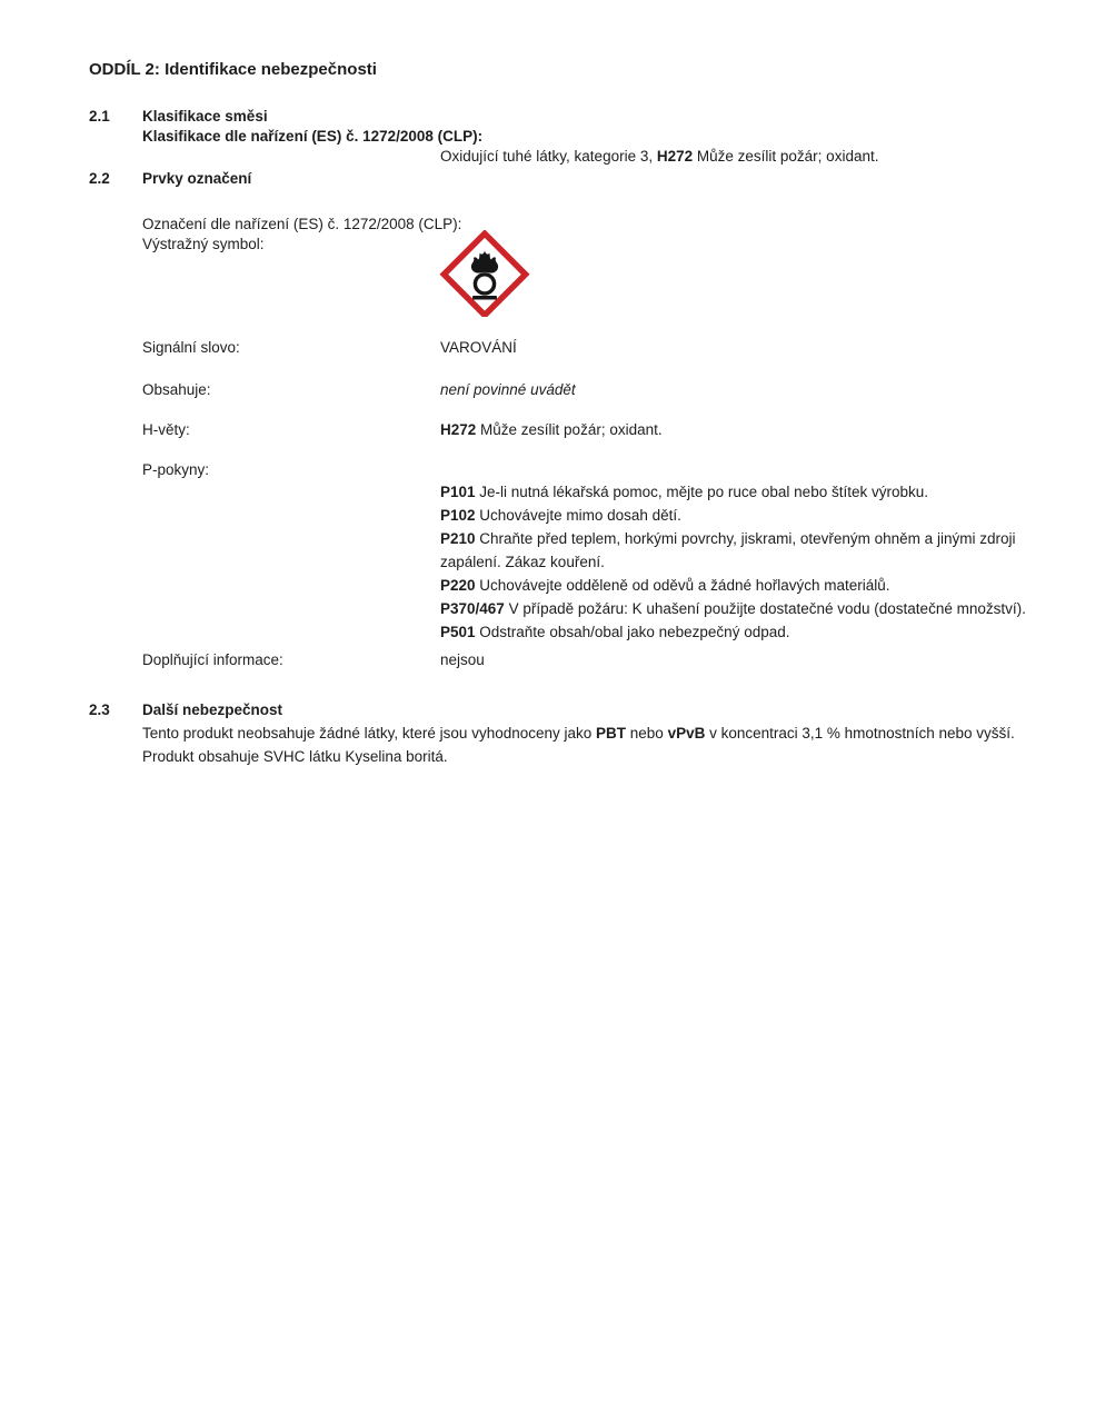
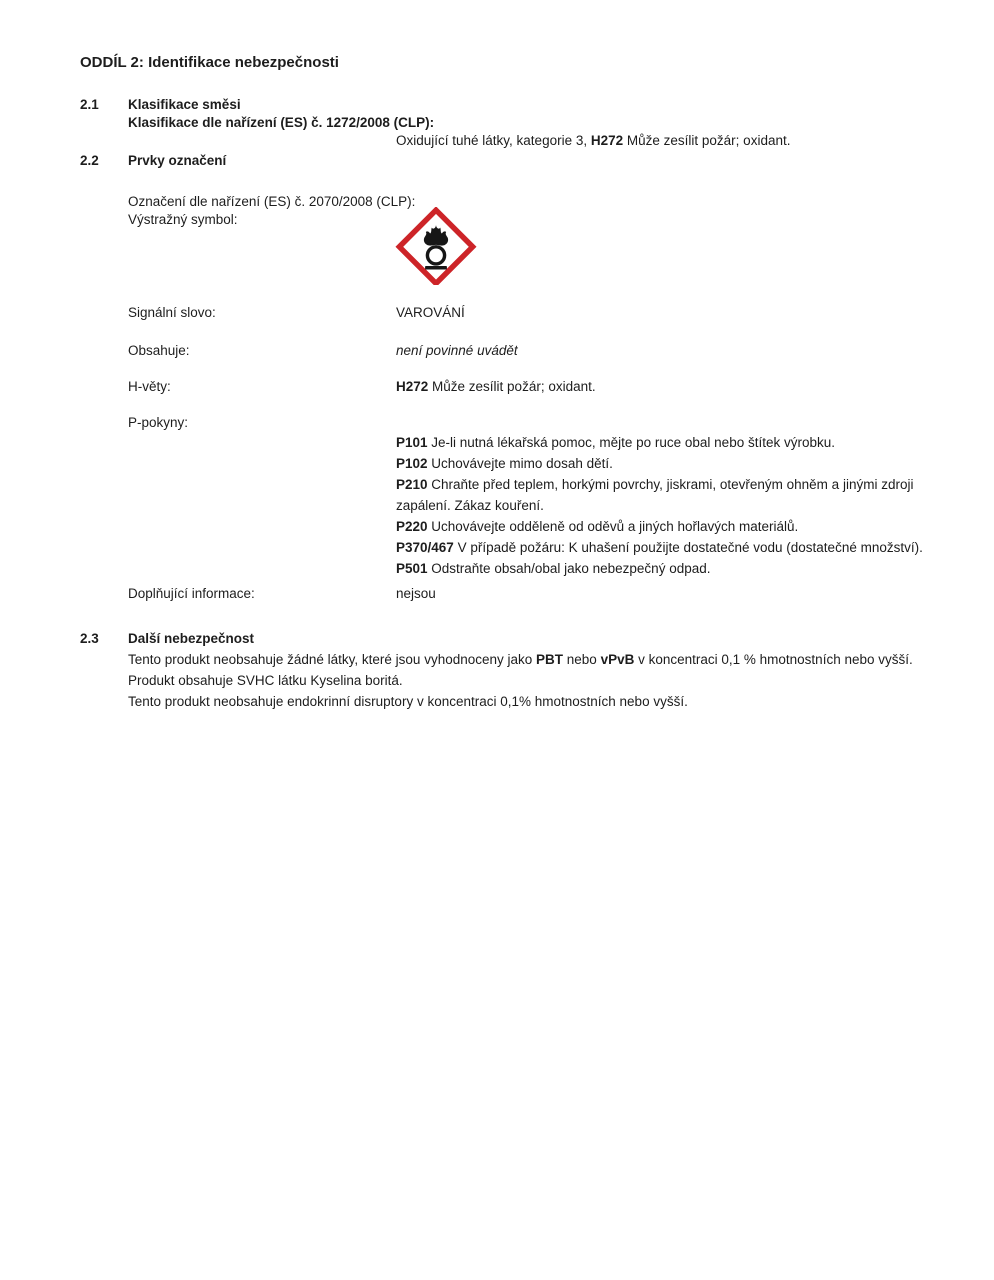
  ODDÍL 2: Identifikace nebezpečnosti
  2.1
  Klasifikace směsi
  Klasifikace dle nařízení (ES) č. 1272/2008 (CLP):
  Oxidující tuhé látky, kategorie 3, H272 Může zesílit požár; oxidant.
  2.2
  Prvky označení
- Označení dle nařízení (ES) č. 1272/2008 (CLP):
+ Označení dle nařízení (ES) č. 2070/2008 (CLP):
  Výstražný symbol:
  Signální slovo:
  VAROVÁNÍ
  Obsahuje:
  není povinné uvádět
  H-věty:
  H272 Může zesílit požár; oxidant.
  P-pokyny:
  P101 Je-li nutná lékařská pomoc, mějte po ruce obal nebo štítek výrobku.
  P102 Uchovávejte mimo dosah dětí.
  P210 Chraňte před teplem, horkými povrchy, jiskrami, otevřeným ohněm a jinými zdroji zapálení. Zákaz kouření.
- P220 Uchovávejte odděleně od oděvů a žádné hořlavých materiálů.
+ P220 Uchovávejte odděleně od oděvů a jiných hořlavých materiálů.
  P370/467 V případě požáru: K uhašení použijte dostatečné vodu (dostatečné množství).
  P501 Odstraňte obsah/obal jako nebezpečný odpad.
  Doplňující informace:
  nejsou
  2.3
  Další nebezpečnost
- Tento produkt neobsahuje žádné látky, které jsou vyhodnoceny jako PBT nebo vPvB v koncentraci 3,1 % hmotnostních nebo vyšší.
+ Tento produkt neobsahuje žádné látky, které jsou vyhodnoceny jako PBT nebo vPvB v koncentraci 0,1 % hmotnostních nebo vyšší.
  Produkt obsahuje SVHC látku Kyselina boritá.
+ Tento produkt neobsahuje endokrinní disruptory v koncentraci 0,1% hmotnostních nebo vyšší.
